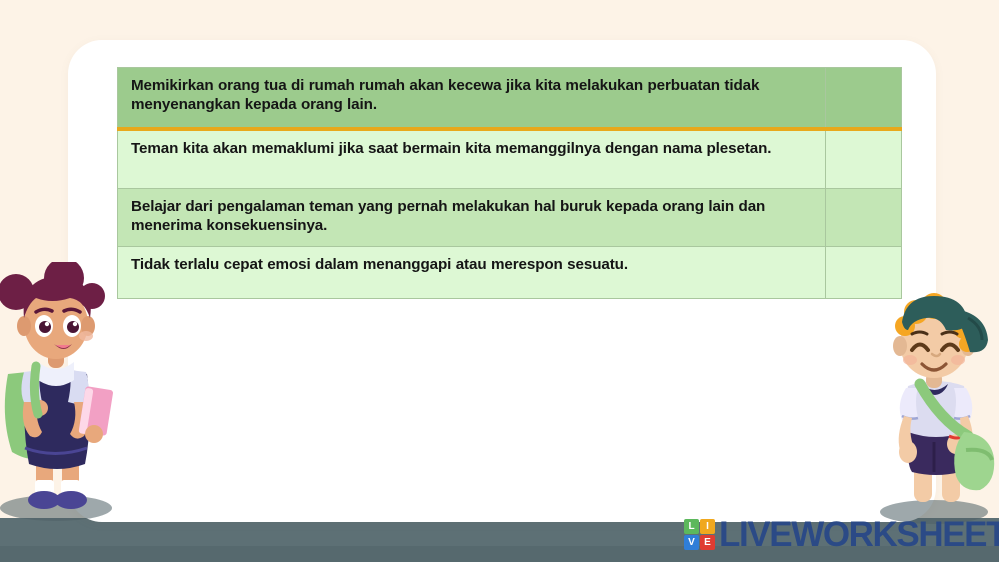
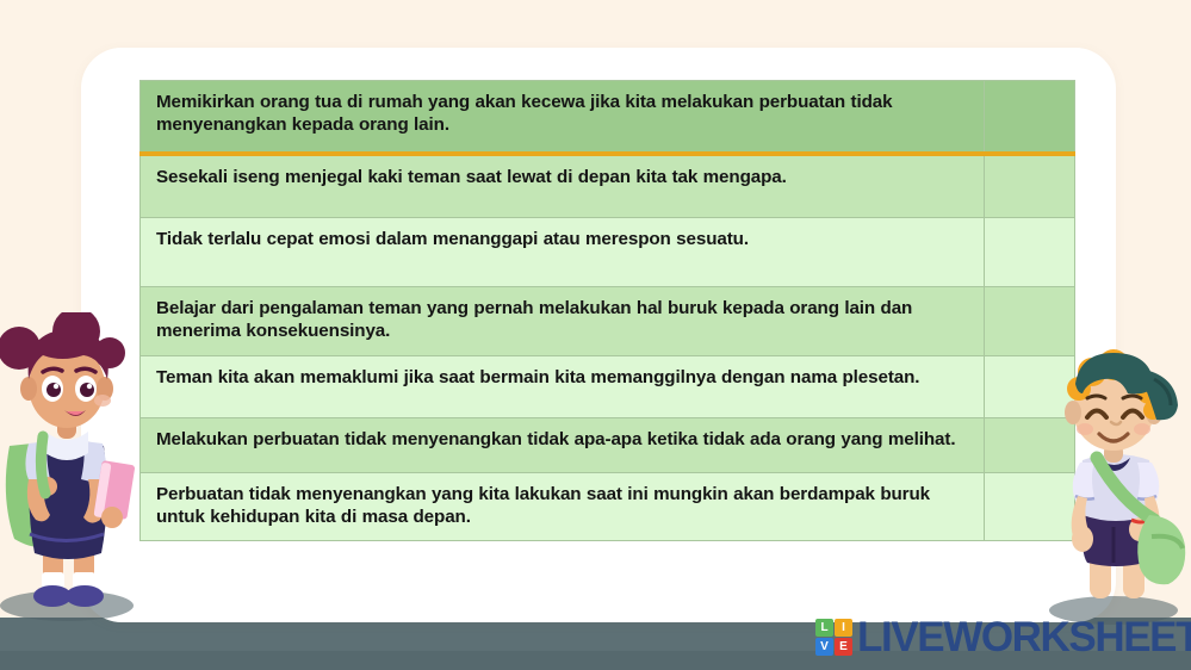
- Memikirkan orang tua di rumah rumah akan kecewa jika kita melakukan perbuatan tidak menyenangkan kepada orang lain.
+ Memikirkan orang tua di rumah yang akan kecewa jika kita melakukan perbuatan tidak menyenangkan kepada orang lain.
+ Sesekali iseng menjegal kaki teman saat lewat di depan kita tak mengapa.
- Teman kita akan memaklumi jika saat bermain kita memanggilnya dengan nama plesetan.
+ Tidak terlalu cepat emosi dalam menanggapi atau merespon sesuatu.
  Belajar dari pengalaman teman yang pernah melakukan hal buruk kepada orang lain dan menerima konsekuensinya.
- Tidak terlalu cepat emosi dalam menanggapi atau merespon sesuatu.
+ Teman kita akan memaklumi jika saat bermain kita memanggilnya dengan nama plesetan.
+ Melakukan perbuatan tidak menyenangkan tidak apa-apa ketika tidak ada orang yang melihat.
+ Perbuatan tidak menyenangkan yang kita lakukan saat ini mungkin akan berdampak buruk untuk kehidupan kita di masa depan.
  L
  I
  V
  E
  LIVEWORKSHEET
